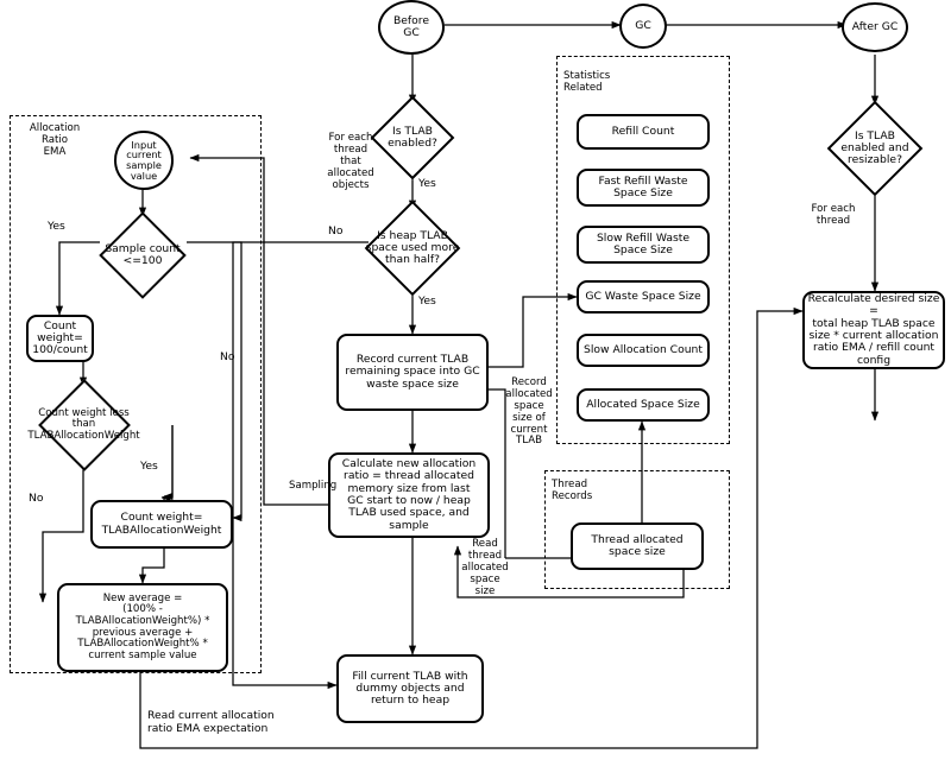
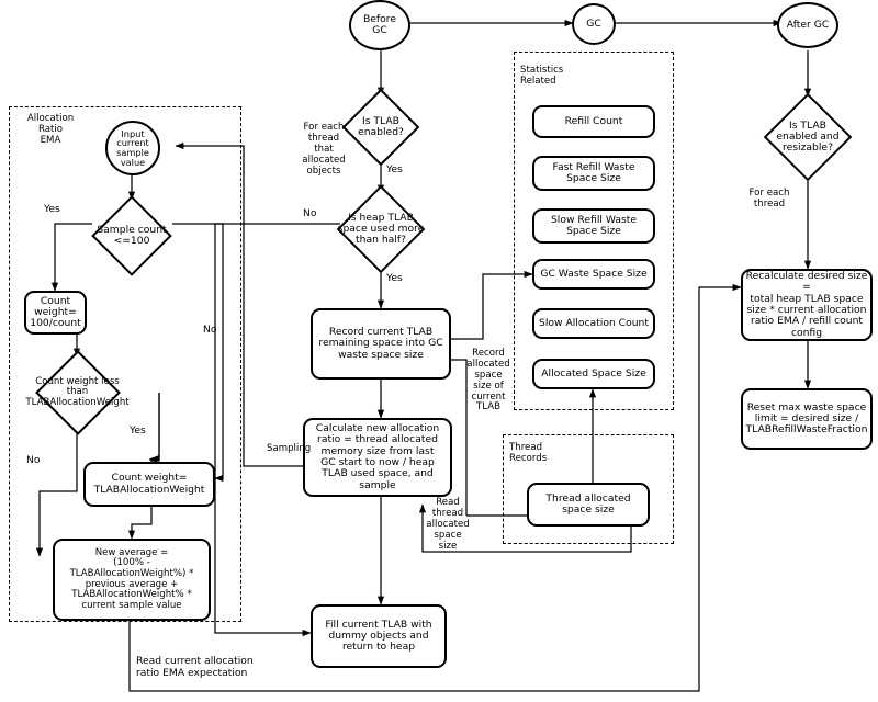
  Allocation
  Ratio
  EMA
  Statistics
  Related
  Thread
  Records
  Before
  GC
  GC
  After GC
  Input
  current
  sample
  value
  Is TLAB
  enabled?
  Is heap TLAB
  space used more
  than half?
  Is TLAB
  enabled and
  resizable?
  Sample count
  <=100
  Count weight less
  than
  TLABAllocationWeight
  Record current TLAB
  remaining space into GC
  waste space size
  Calculate new allocation
  ratio = thread allocated
  memory size from last
  GC start to now / heap
  TLAB used space, and
  sample
  Fill current TLAB with
  dummy objects and
  return to heap
  Recalculate desired size =
  total heap TLAB space
  size * current allocation
  ratio EMA / refill count
  config
+ Reset max waste space
+ limit = desired size /
+ TLABRefillWasteFraction
  Count
  weight=
  100/count
  Count weight=
  TLABAllocationWeight
  New average =
  (100% -
  TLABAllocationWeight%) *
  previous average +
  TLABAllocationWeight% *
  current sample value
  Refill Count
  Fast Refill Waste
  Space Size
  Slow Refill Waste
  Space Size
  GC Waste Space Size
  Slow Allocation Count
  Allocated Space Size
  Thread allocated
  space size
  For eac
  thread
  that
  allocated
  objects
  Yes
  No
  Yes
  Record
  allocated
  space
  size of
  current
  TLAB
  Sampling
  Read
  thread
  allocated
  space
  size
  For each
  thread
  Yes
  No
  Yes
  No
  Read current allocation
  ratio EMA expectation
